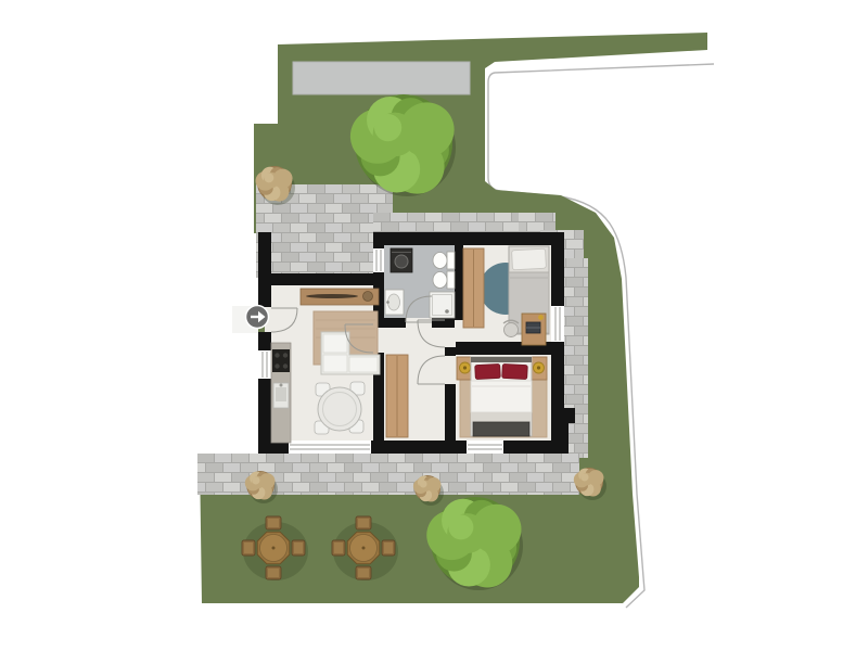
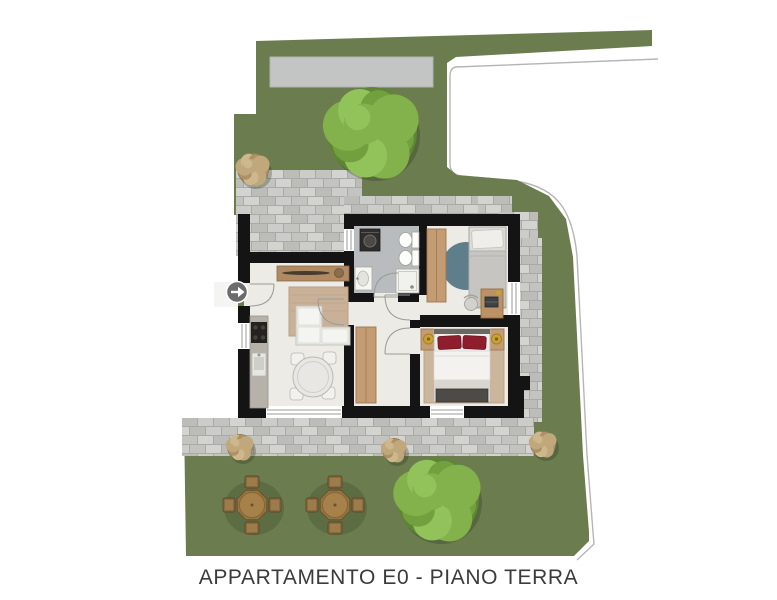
+ APPARTAMENTO E0 - PIANO TERRA
